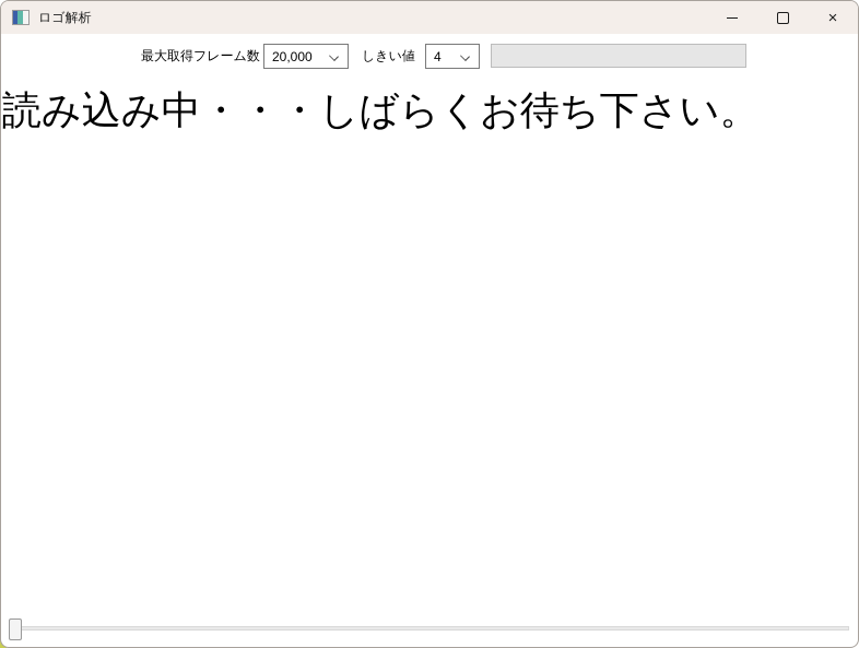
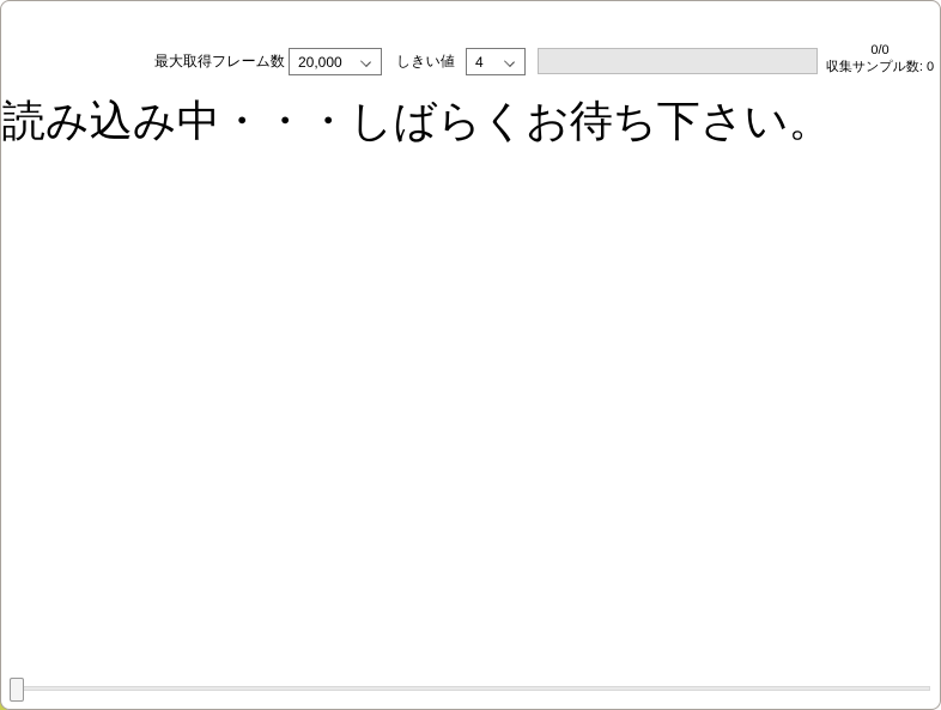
- ロゴ解析
- ×
  最大取得フレーム数
  20,000
  しきい値
  4
+ 0/0
+ 収集サンプル数: 0
  読み込み中・・・しばらくお待ち下さい。
